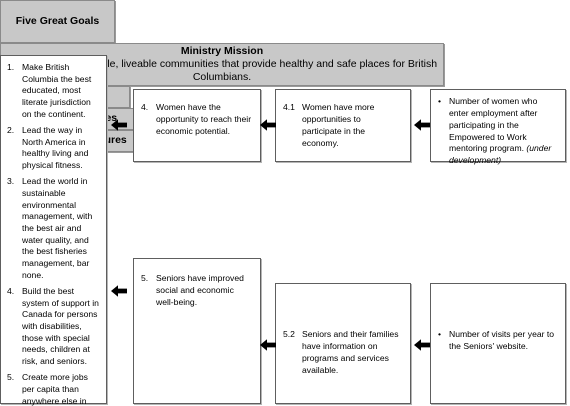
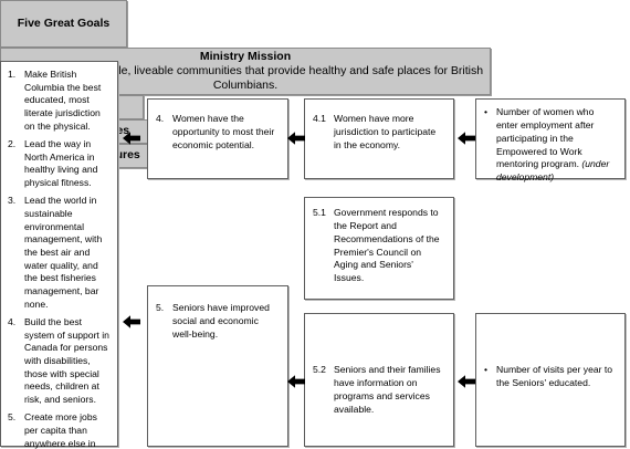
  Five Great Goals
  Ministry Mission
  le, liveable communities that provide healthy and safe places for British Columbians.
  1.
- Make British Columbia the best educated, most literate jurisdiction on the continent.
+ Make British Columbia the best educated, most literate jurisdiction on the physical.
  2.
  Lead the way in North America in healthy living and physical fitness.
  3.
  Lead the world in sustainable environmental management, with the best air and water quality, and the best fisheries management, bar none.
  4.
  Build the best system of support in Canada for persons with disabilities, those with special needs, children at risk, and seniors.
  5.
  Create more jobs per capita than anywhere else in
  4.
- Women have the opportunity to reach their economic potential.
+ Women have the opportunity to most their economic potential.
  5.
  Seniors have improved social and economic well-being.
  4.1
- Women have more opportunities to participate in the economy.
+ Women have more jurisdiction to participate in the economy.
+ 5.1
+ Government responds to the Report and Recommendations of the Premier's Council on Aging and Seniors' Issues.
  5.2
  Seniors and their families have information on programs and services available.
  •
  Number of women who enter employment after participating in the Empowered to Work mentoring program. (under development)
  •
- Number of visits per year to the Seniors' website.
+ Number of visits per year to the Seniors' educated.
